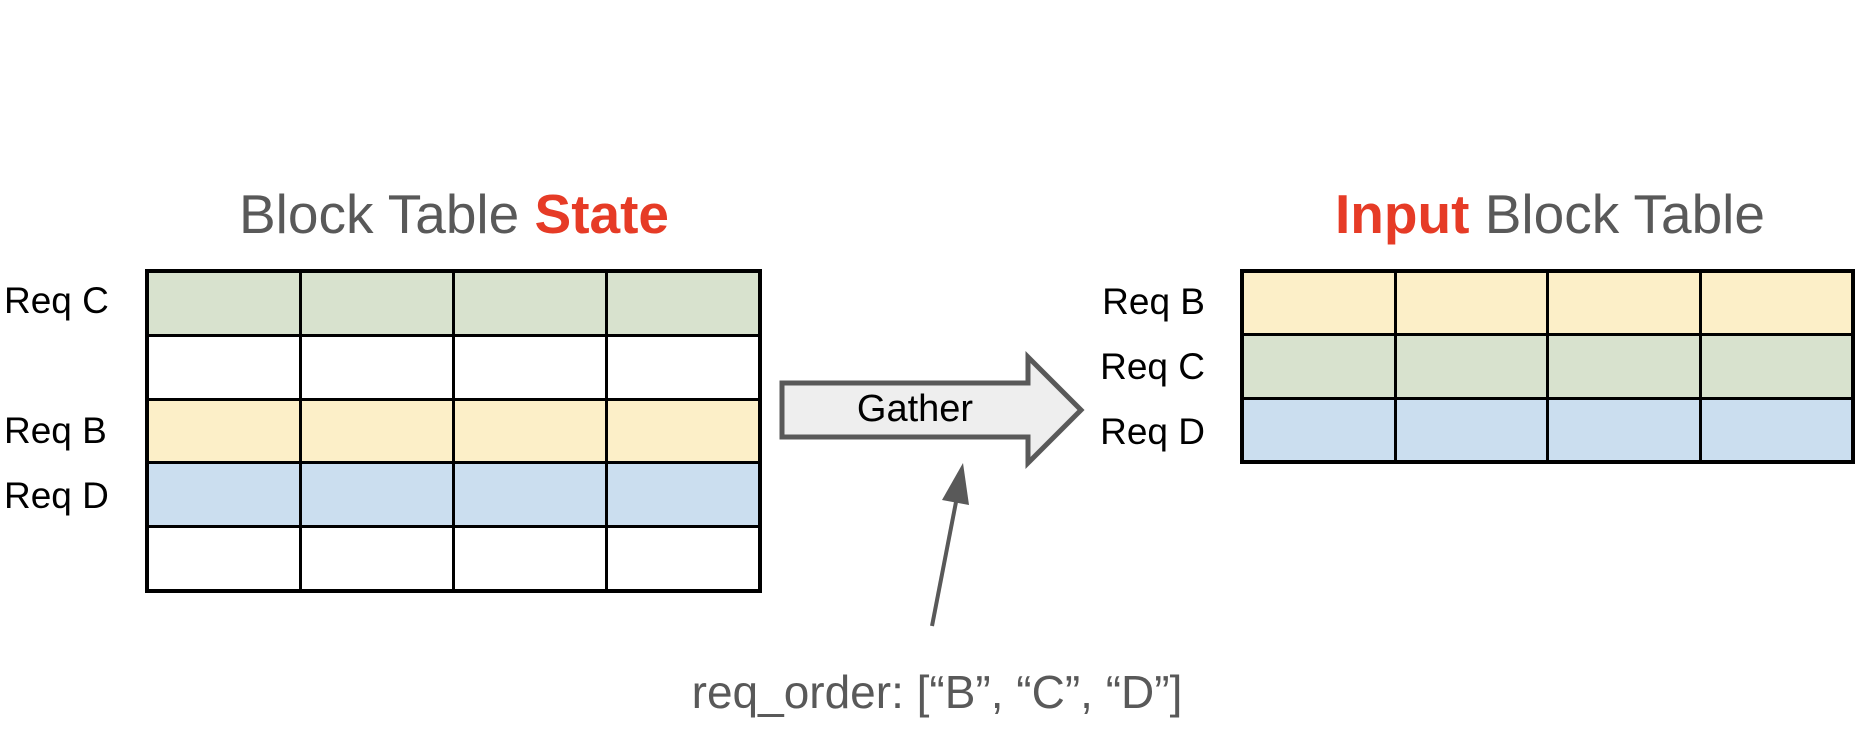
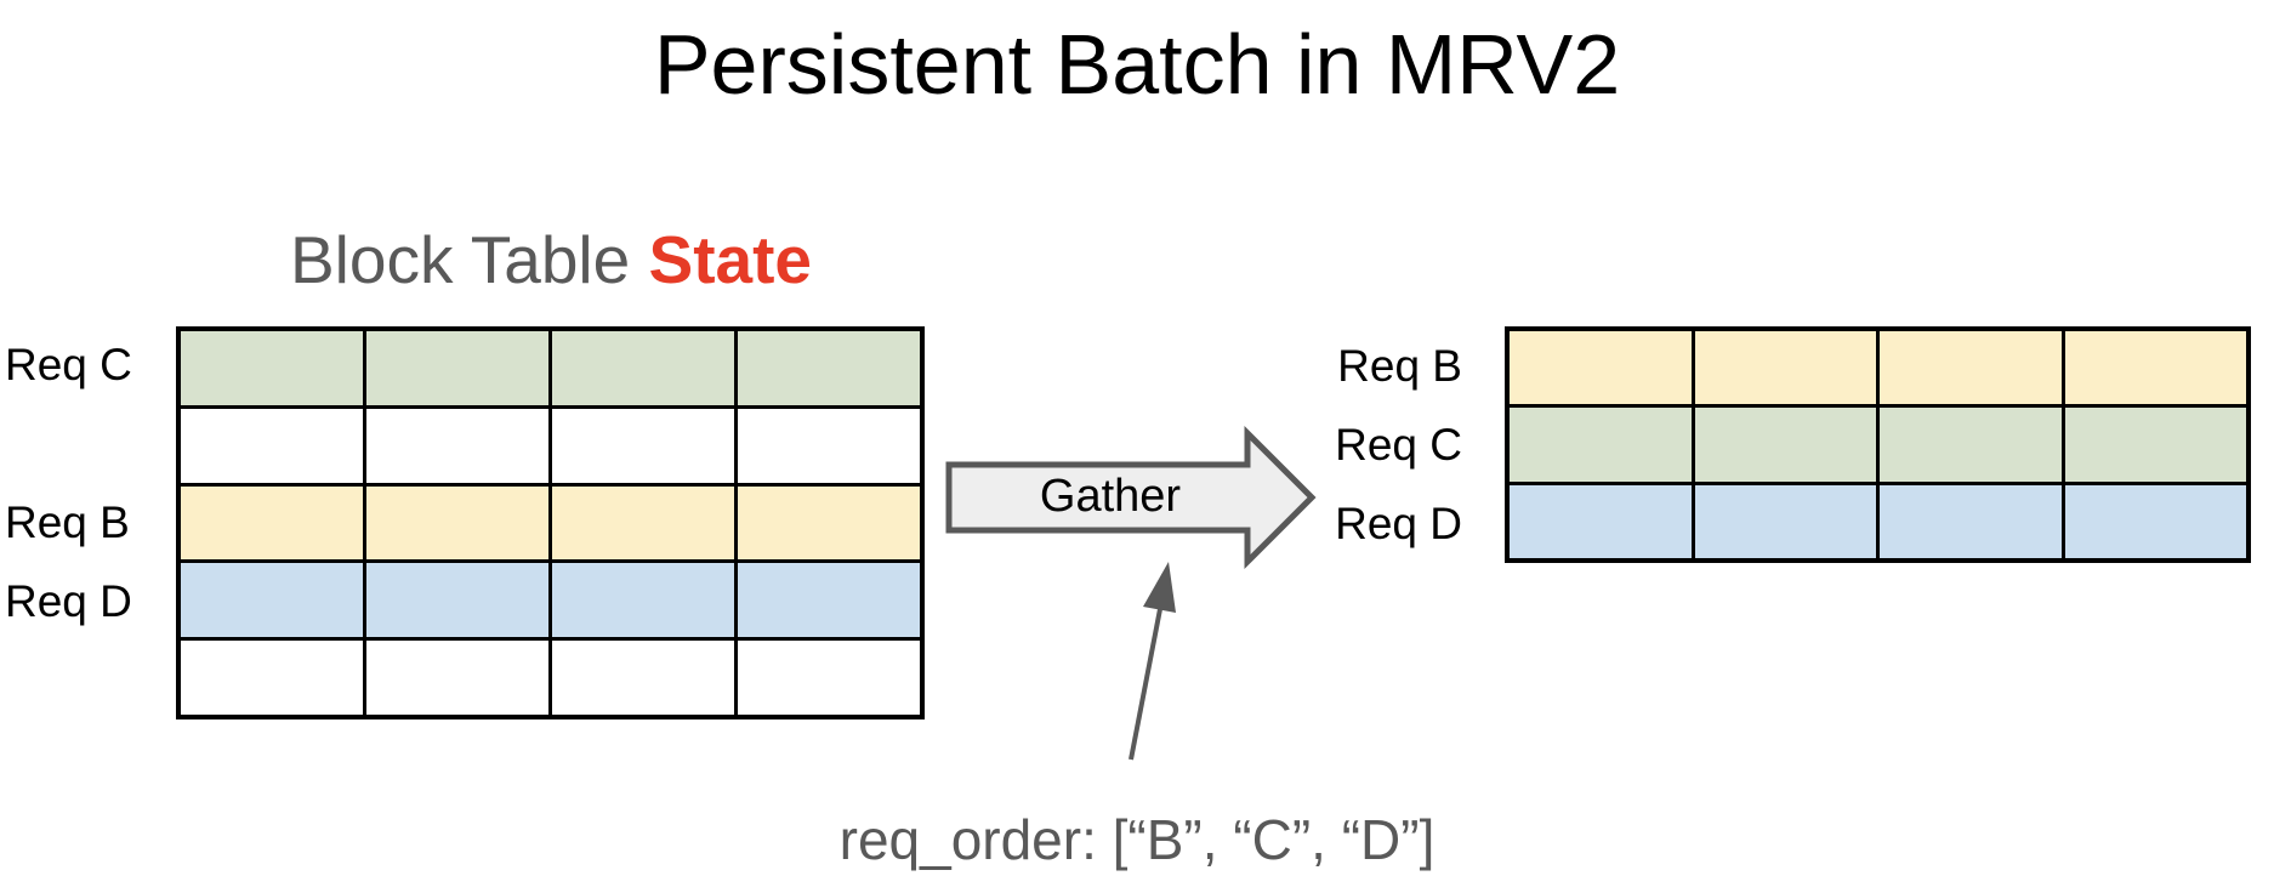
+ Persistent Batch in MRV2
  Block Table State
- Input Block Table
  Req C
  Req B
  Req D
  Req B
  Req C
  Req D
  Gather
  req_order: [“B”, “C”, “D”]
